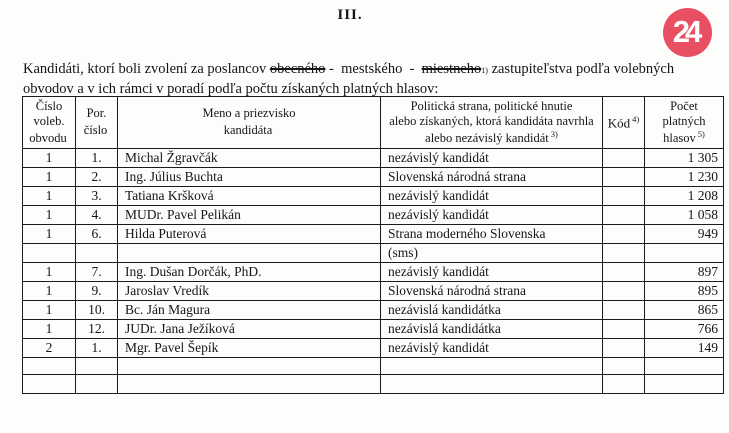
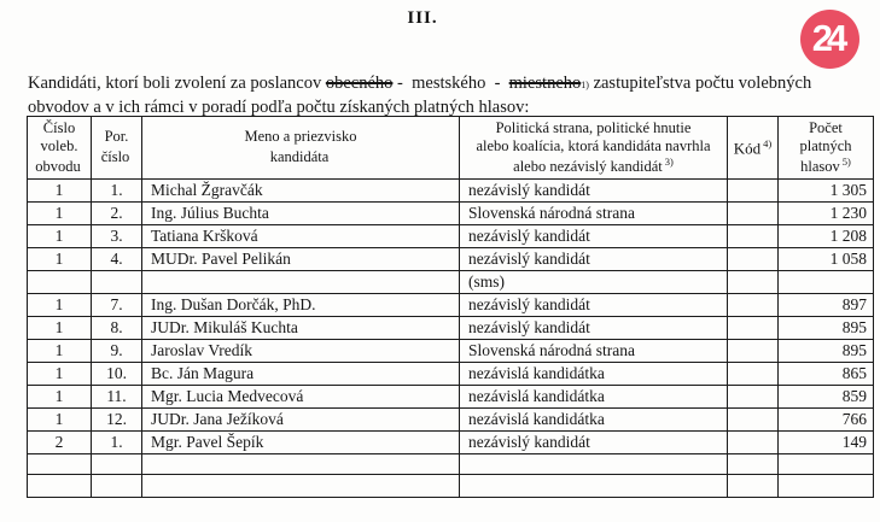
  III.
  24
- Kandidáti, ktorí boli zvolení za poslancov obecného - mestského - miestneho1) zastupiteľstva podľa volebných obvodov a v ich rámci v poradí podľa počtu získaných platných hlasov:
+ Kandidáti, ktorí boli zvolení za poslancov obecného - mestského - miestneho1) zastupiteľstva počtu volebných obvodov a v ich rámci v poradí podľa počtu získaných platných hlasov:
- Číslo voleb. obvodu	Por. číslo	Meno a priezvisko kandidáta	Politická strana, politické hnutie alebo získaných, ktorá kandidáta navrhla alebo nezávislý kandidát 3)	Kód 4)	Počet platných hlasov 5)
+ Číslo voleb. obvodu	Por. číslo	Meno a priezvisko kandidáta	Politická strana, politické hnutie alebo koalícia, ktorá kandidáta navrhla alebo nezávislý kandidát 3)	Kód 4)	Počet platných hlasov 5)
  1	1.	Michal Žgravčák	nezávislý kandidát		1 305
  1	2.	Ing. Július Buchta	Slovenská národná strana		1 230
  1	3.	Tatiana Kršková	nezávislý kandidát		1 208
  1	4.	MUDr. Pavel Pelikán	nezávislý kandidát		1 058
- 1	6.	Hilda Puterová	Strana moderného Slovenska		949
  			(sms)
  1	7.	Ing. Dušan Dorčák, PhD.	nezávislý kandidát		897
+ 1	8.	JUDr. Mikuláš Kuchta	nezávislý kandidát		895
  1	9.	Jaroslav Vredík	Slovenská národná strana		895
  1	10.	Bc. Ján Magura	nezávislá kandidátka		865
+ 1	11.	Mgr. Lucia Medvecová	nezávislá kandidátka		859
  1	12.	JUDr. Jana Ježíková	nezávislá kandidátka		766
  2	1.	Mgr. Pavel Šepík	nezávislý kandidát		149
